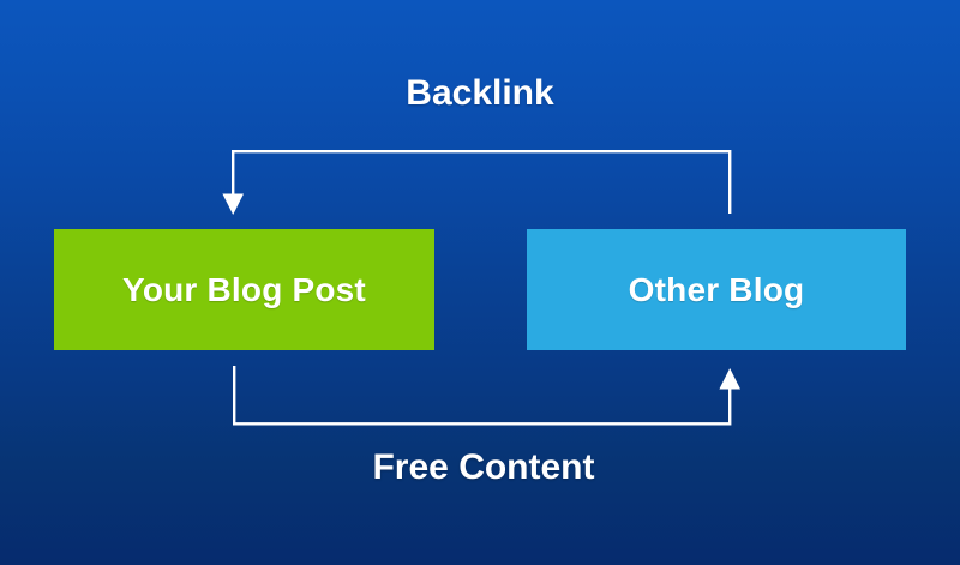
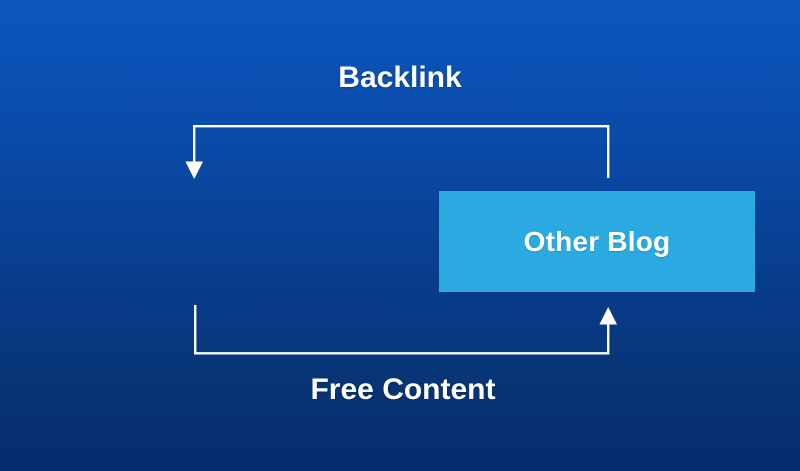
  Backlink
- Your Blog Post
  Other Blog
  Free Content
